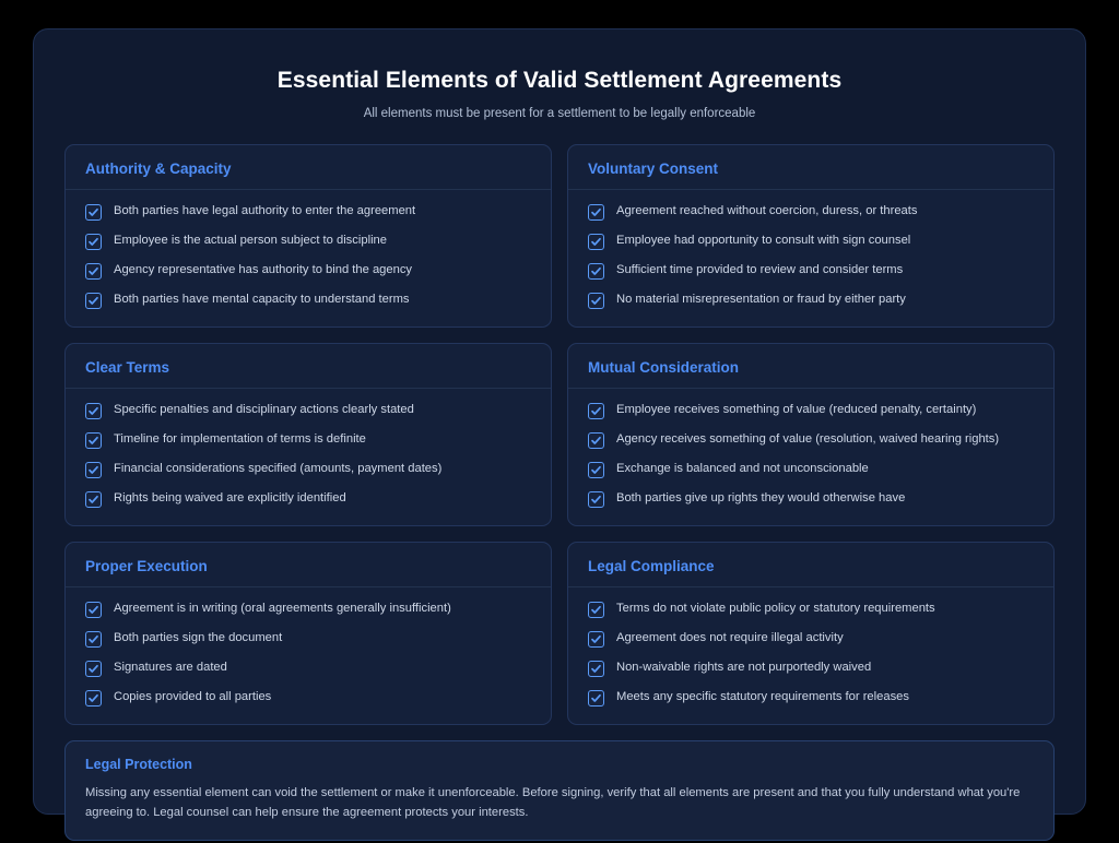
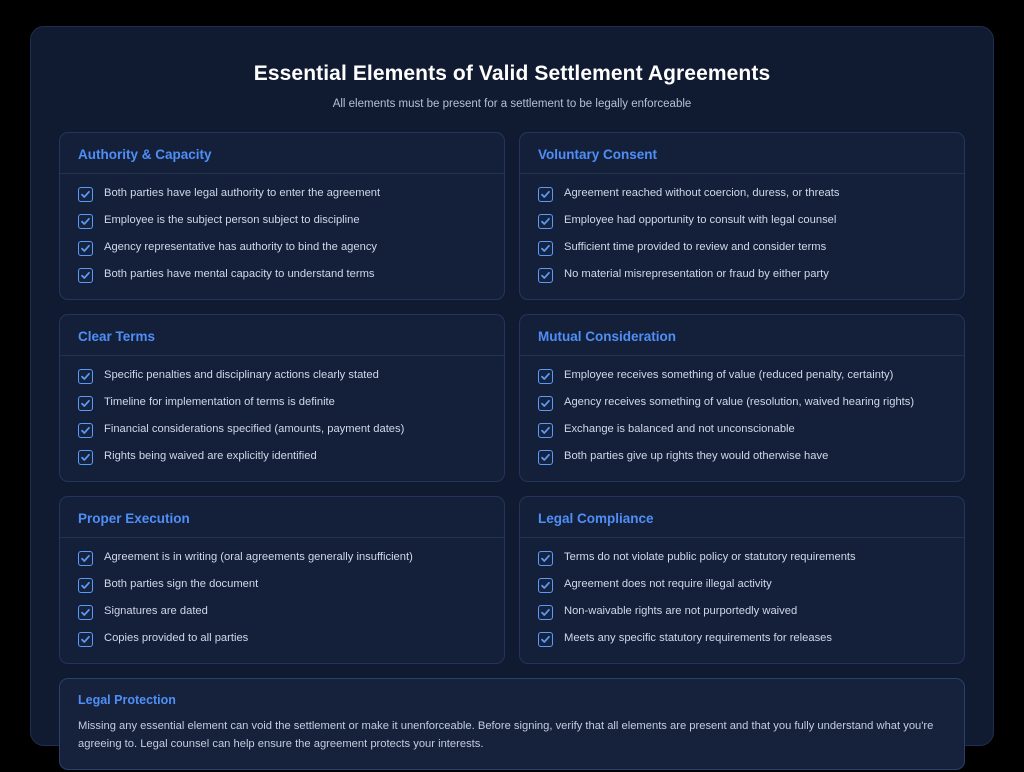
  Essential Elements of Valid Settlement Agreements
  All elements must be present for a settlement to be legally enforceable
  Authority & Capacity
  Both parties have legal authority to enter the agreement
- Employee is the actual person subject to discipline
+ Employee is the subject person subject to discipline
  Agency representative has authority to bind the agency
  Both parties have mental capacity to understand terms
  Voluntary Consent
  Agreement reached without coercion, duress, or threats
- Employee had opportunity to consult with sign counsel
+ Employee had opportunity to consult with legal counsel
  Sufficient time provided to review and consider terms
  No material misrepresentation or fraud by either party
  Clear Terms
  Specific penalties and disciplinary actions clearly stated
  Timeline for implementation of terms is definite
  Financial considerations specified (amounts, payment dates)
  Rights being waived are explicitly identified
  Mutual Consideration
  Employee receives something of value (reduced penalty, certainty)
  Agency receives something of value (resolution, waived hearing rights)
  Exchange is balanced and not unconscionable
  Both parties give up rights they would otherwise have
  Proper Execution
  Agreement is in writing (oral agreements generally insufficient)
  Both parties sign the document
  Signatures are dated
  Copies provided to all parties
  Legal Compliance
  Terms do not violate public policy or statutory requirements
  Agreement does not require illegal activity
  Non-waivable rights are not purportedly waived
  Meets any specific statutory requirements for releases
  Legal Protection
  Missing any essential element can void the settlement or make it unenforceable. Before signing, verify that all elements are present and that you fully understand what you're agreeing to. Legal counsel can help ensure the agreement protects your interests.
